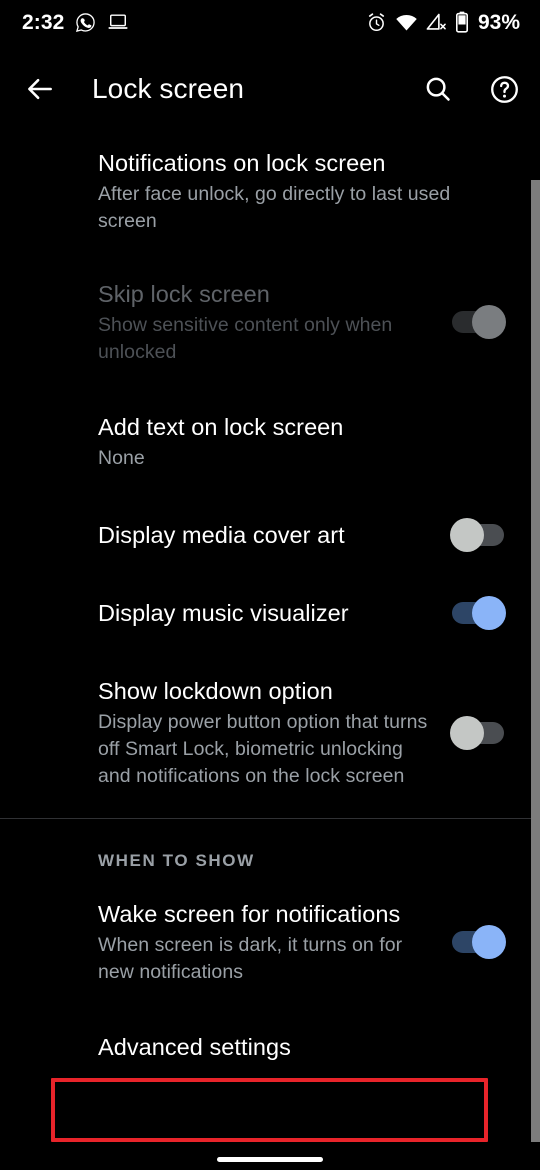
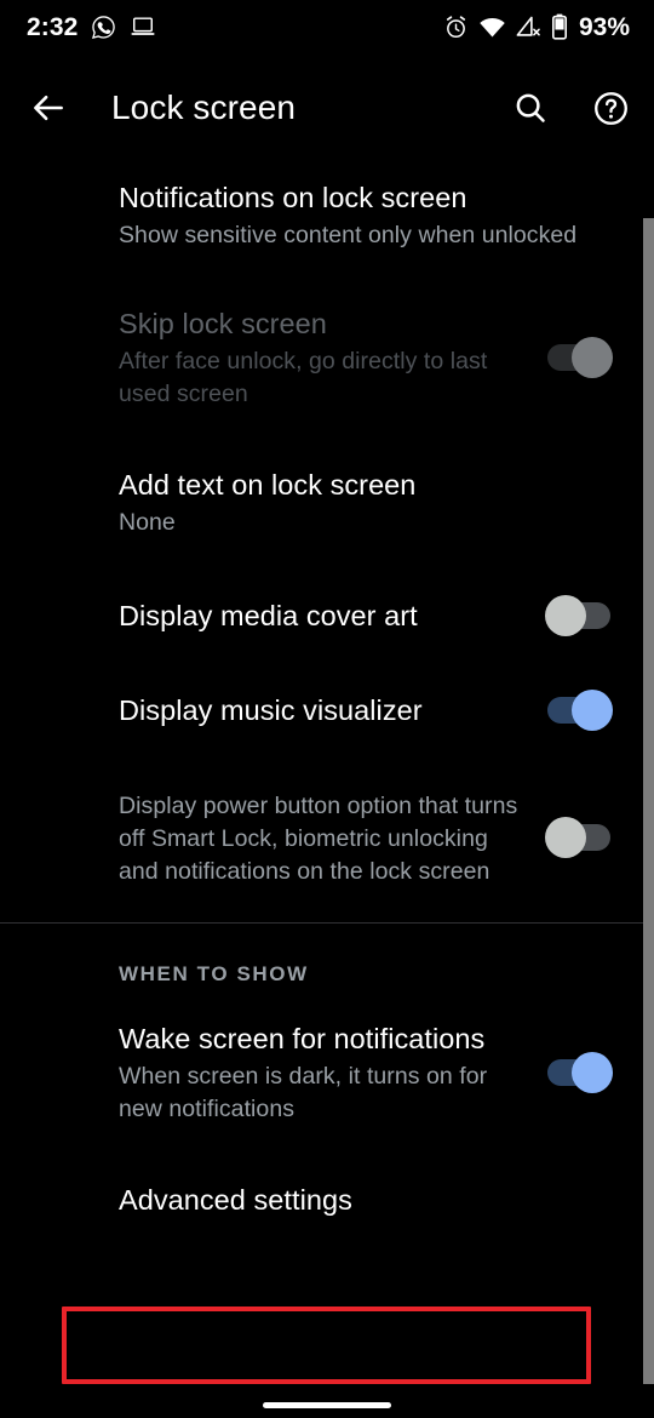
  2:32
  93%
  Lock screen
  Notifications on lock screen
- After face unlock, go directly to last used screen
+ Show sensitive content only when unlocked
  Skip lock screen
- Show sensitive content only when unlocked
+ After face unlock, go directly to last used screen
  Add text on lock screen
  None
  Display media cover art
  Display music visualizer
- Show lockdown option
  Display power button option that turns off Smart Lock, biometric unlocking and notifications on the lock screen
  WHEN TO SHOW
  Wake screen for notifications
  When screen is dark, it turns on for new notifications
  Advanced settings
